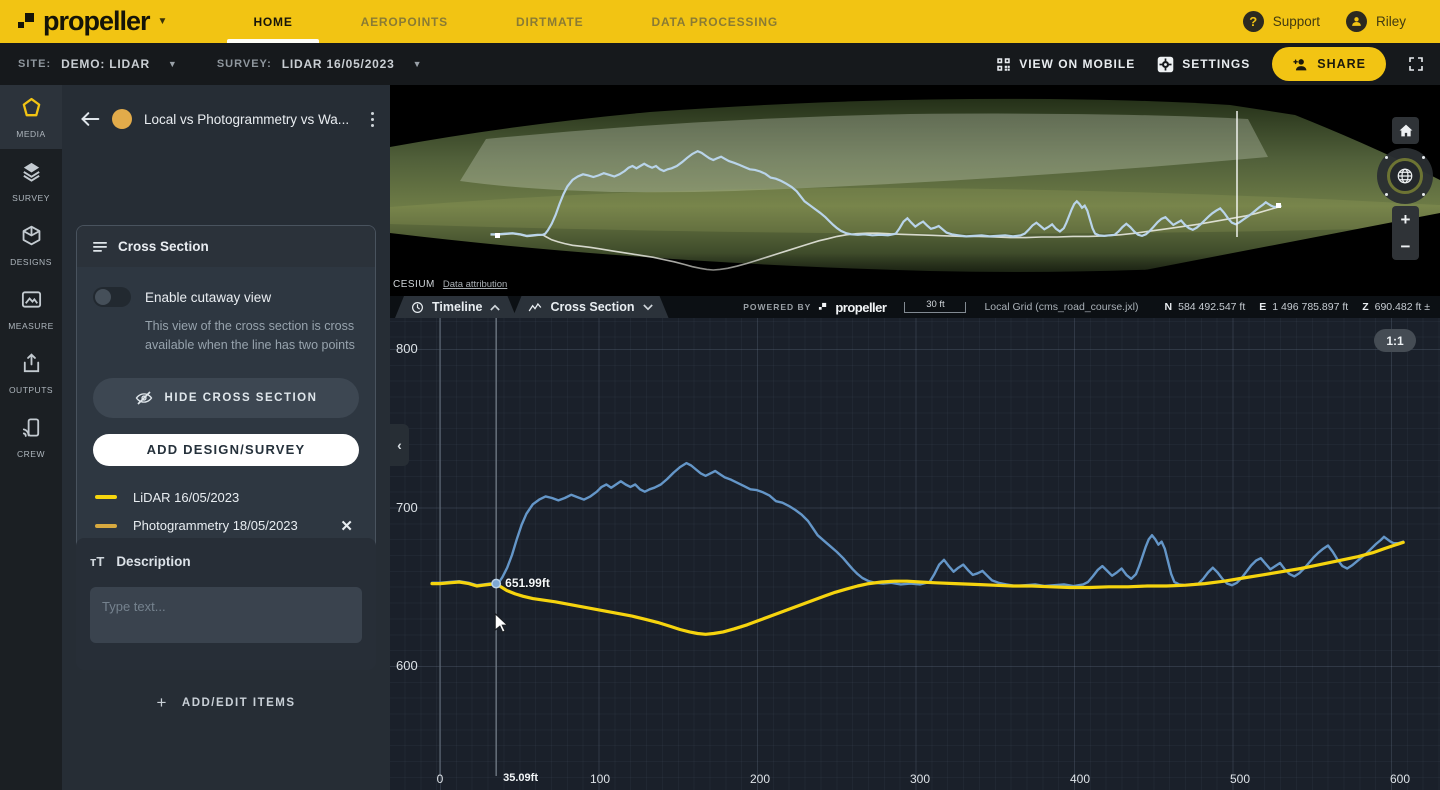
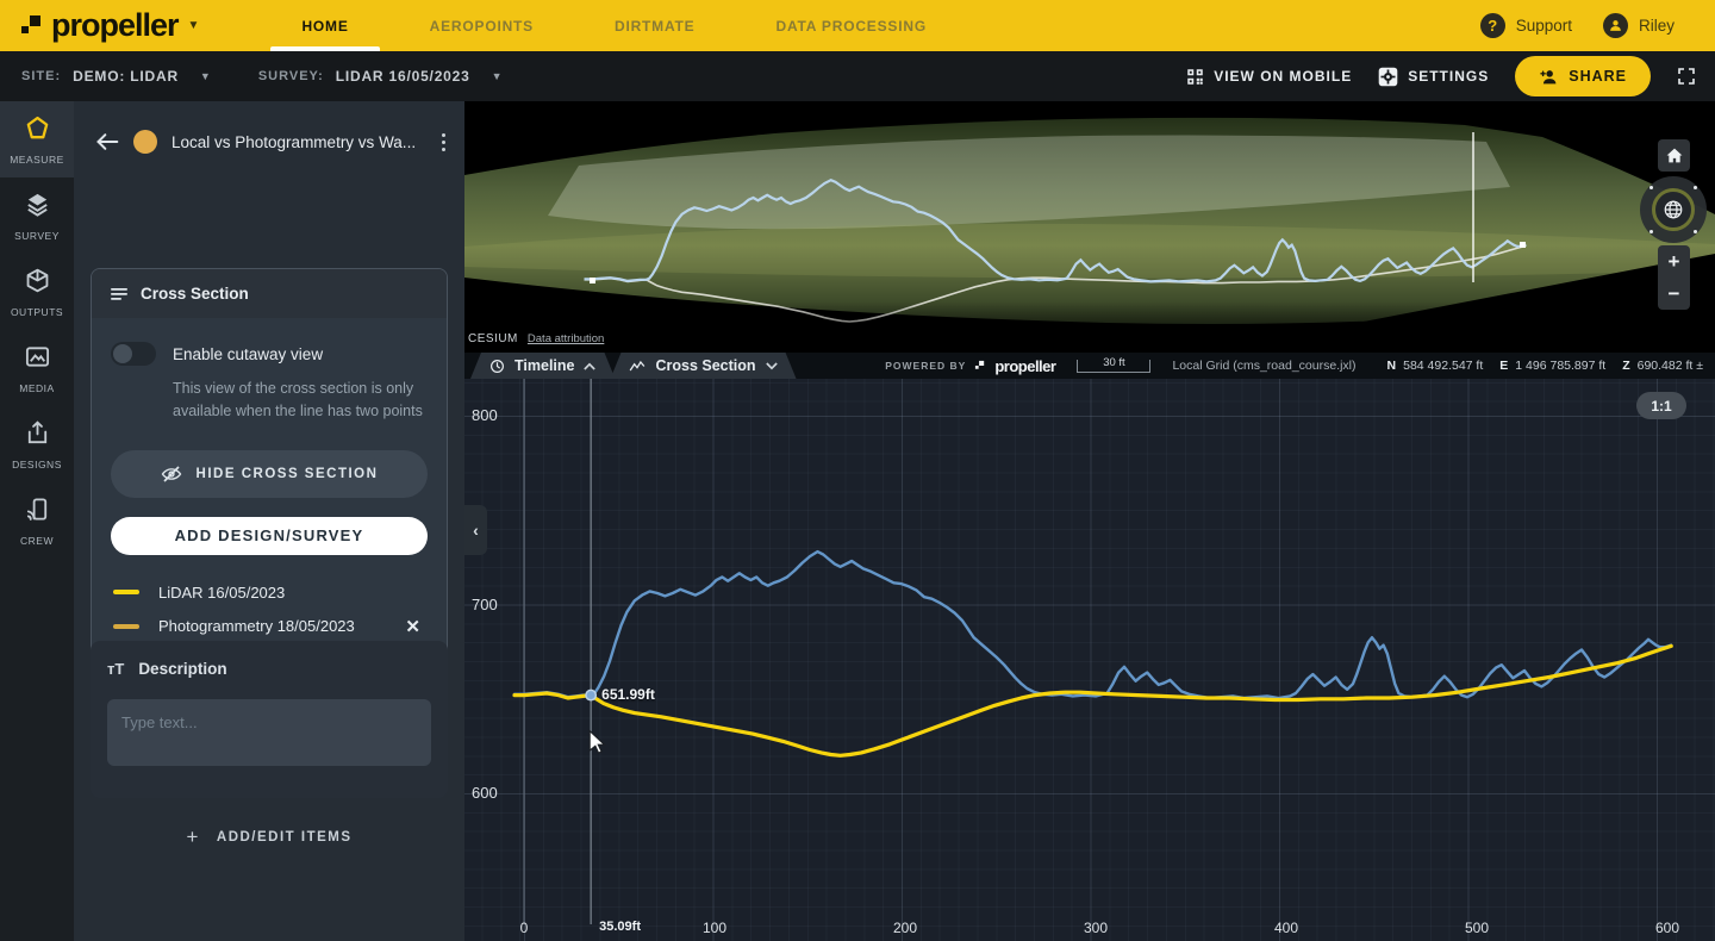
  propeller
  ▼
  HOME
  AEROPOINTS
  DIRTMATE
  DATA PROCESSING
  ?
  Support
  Riley
  SITE:
  DEMO: LIDAR
  ▼
  SURVEY:
  LIDAR 16/05/2023
  ▼
  VIEW ON MOBILE
  SETTINGS
  SHARE
- MEDIA
+ MEASURE
  SURVEY
- DESIGNS
+ OUTPUTS
- MEASURE
+ MEDIA
- OUTPUTS
+ DESIGNS
  CREW
  Local vs Photogrammetry vs Wa...
  Cross Section
  Enable cutaway view
- This view of the cross section is cross available when the line has two points
+ This view of the cross section is only available when the line has two points
  HIDE CROSS SECTION
  ADD DESIGN/SURVEY
  LiDAR 16/05/2023
  Photogrammetry 18/05/2023
  ✕
  ᴛT
  Description
  Type text...
  +
  ADD/EDIT ITEMS
  CESIUM
  Data attribution
  +
  −
  Timeline
  Cross Section
  POWERED BY
  propeller
  30 ft
  Local Grid (cms_road_course.jxl)
  N
  584 492.547 ft
  E
  1 496 785.897 ft
  Z
  690.482 ft ±
  800
  700
  600
  0
  100
  200
  300
  400
  500
  600
  35.09ft
  651.99ft
  1:1
  ‹
